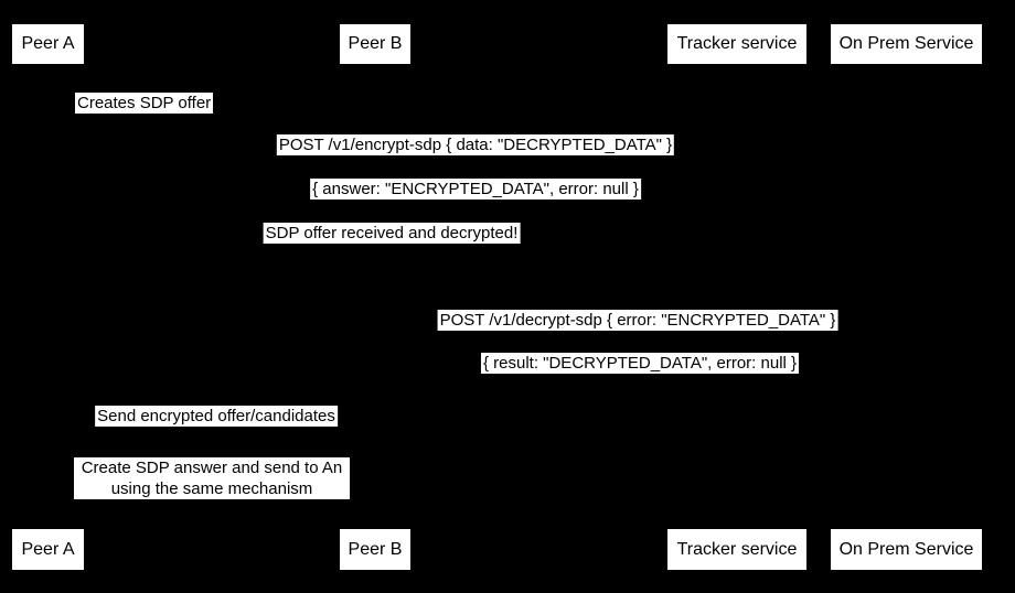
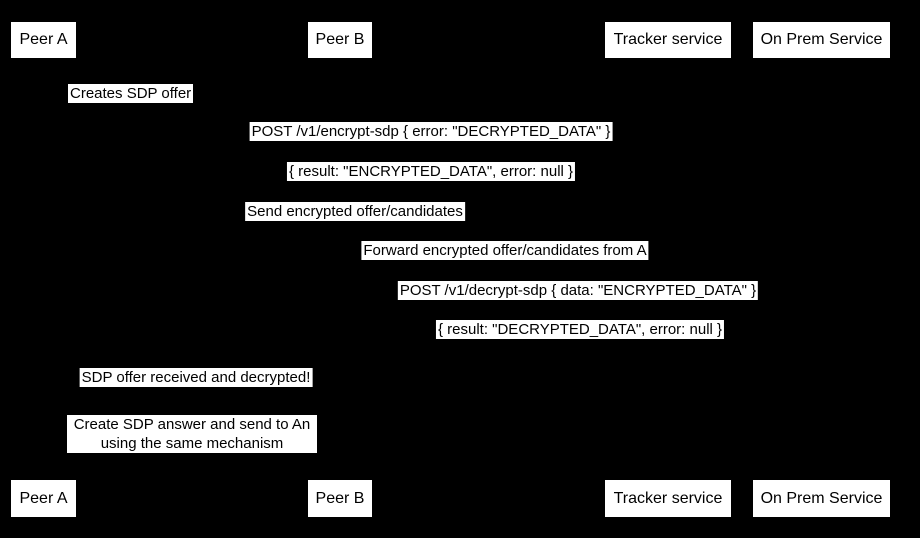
  Peer A
  Peer B
  Tracker service
  On Prem Service
  Creates SDP offer
- POST /v1/encrypt-sdp { data: "DECRYPTED_DATA" }
+ POST /v1/encrypt-sdp { error: "DECRYPTED_DATA" }
- { answer: "ENCRYPTED_DATA", error: null }
+ { result: "ENCRYPTED_DATA", error: null }
- SDP offer received and decrypted!
+ Send encrypted offer/candidates
+ Forward encrypted offer/candidates from A
- POST /v1/decrypt-sdp { error: "ENCRYPTED_DATA" }
+ POST /v1/decrypt-sdp { data: "ENCRYPTED_DATA" }
  { result: "DECRYPTED_DATA", error: null }
- Send encrypted offer/candidates
+ SDP offer received and decrypted!
  Create SDP answer and send to An
  using the same mechanism
  Peer A
  Peer B
  Tracker service
  On Prem Service
